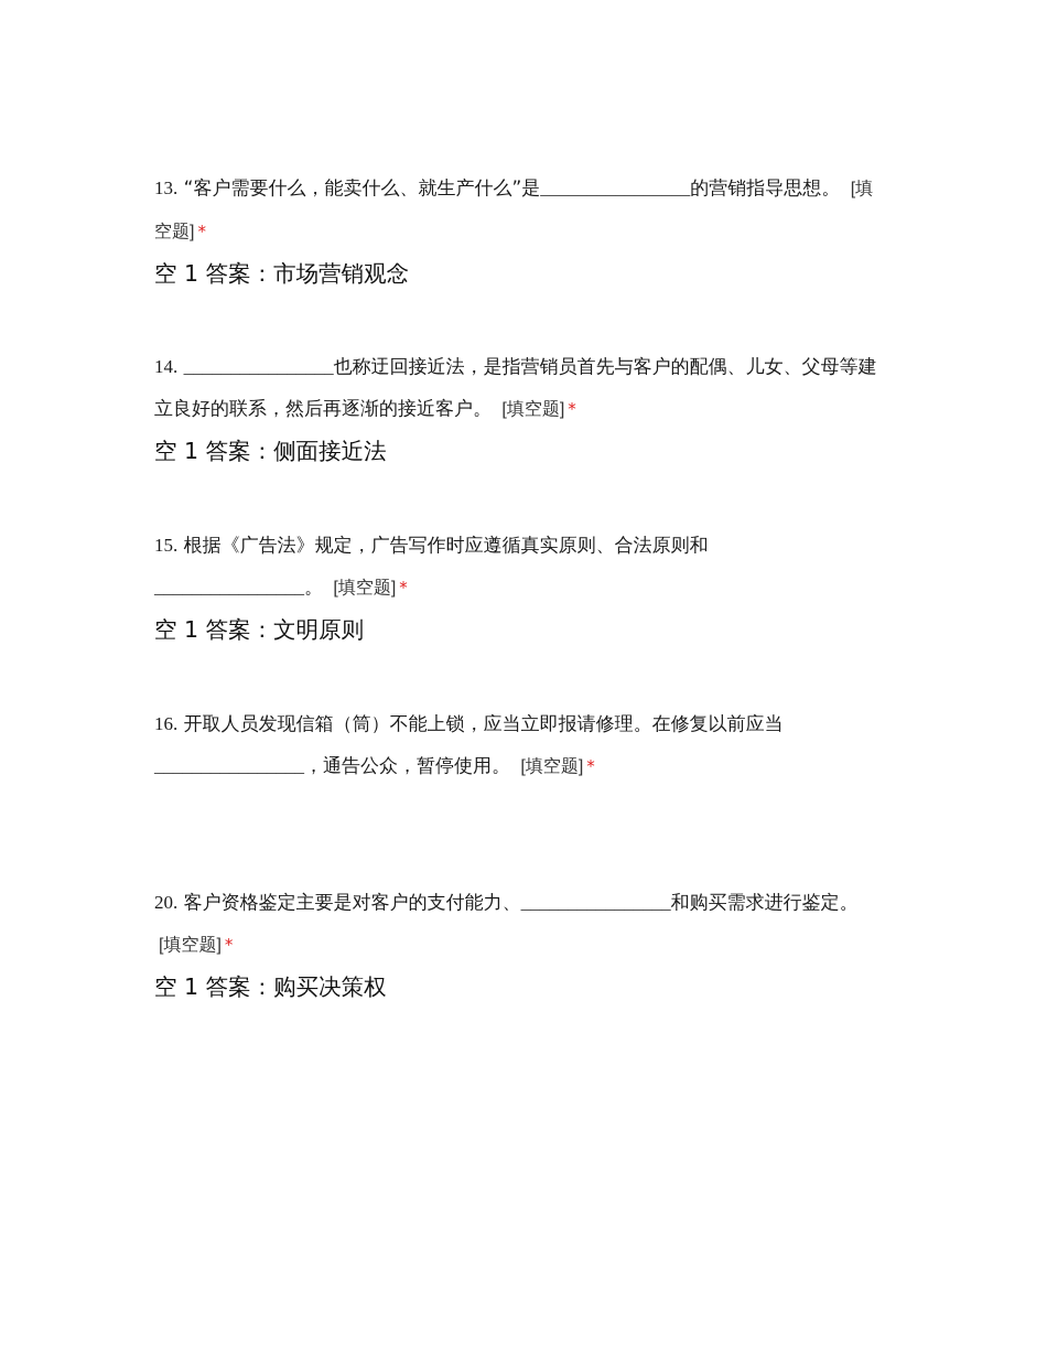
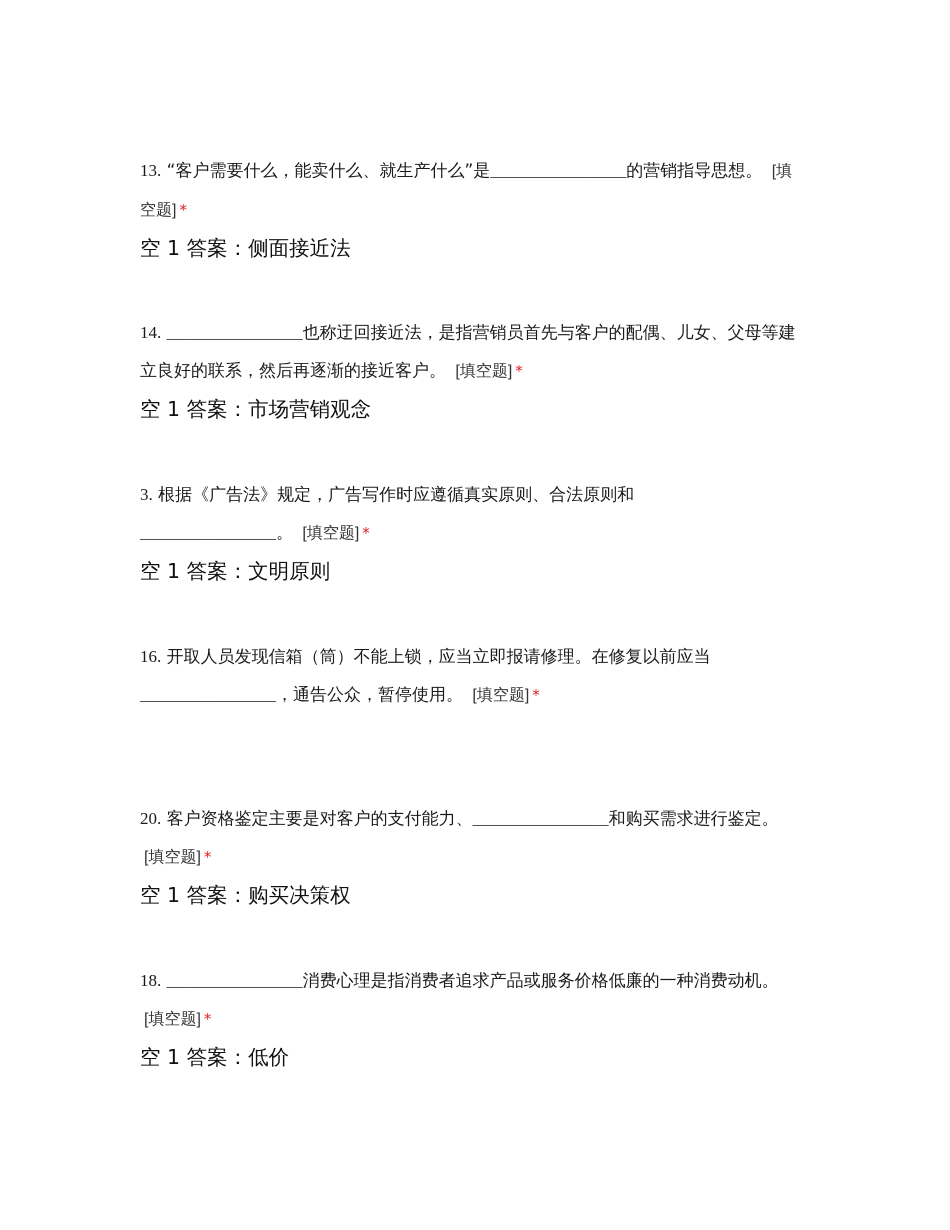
  13. “客户需要什么，能卖什么、就生产什么”是________________的营销指导思想。 [填空题] *
- 空 1 答案：市场营销观念
+ 空 1 答案：侧面接近法
  14. ________________也称迂回接近法，是指营销员首先与客户的配偶、儿女、父母等建立良好的联系，然后再逐渐的接近客户。 [填空题] *
- 空 1 答案：侧面接近法
+ 空 1 答案：市场营销观念
- 15. 根据《广告法》规定，广告写作时应遵循真实原则、合法原则和
+ 3. 根据《广告法》规定，广告写作时应遵循真实原则、合法原则和
  ________________。 [填空题] *
  空 1 答案：文明原则
  16. 开取人员发现信箱（筒）不能上锁，应当立即报请修理。在修复以前应当
  ________________，通告公众，暂停使用。 [填空题] *
  20. 客户资格鉴定主要是对客户的支付能力、________________和购买需求进行鉴定。 [填空题] *
  空 1 答案：购买决策权
+ 18. ________________消费心理是指消费者追求产品或服务价格低廉的一种消费动机。 [填空题] *
+ 空 1 答案：低价
